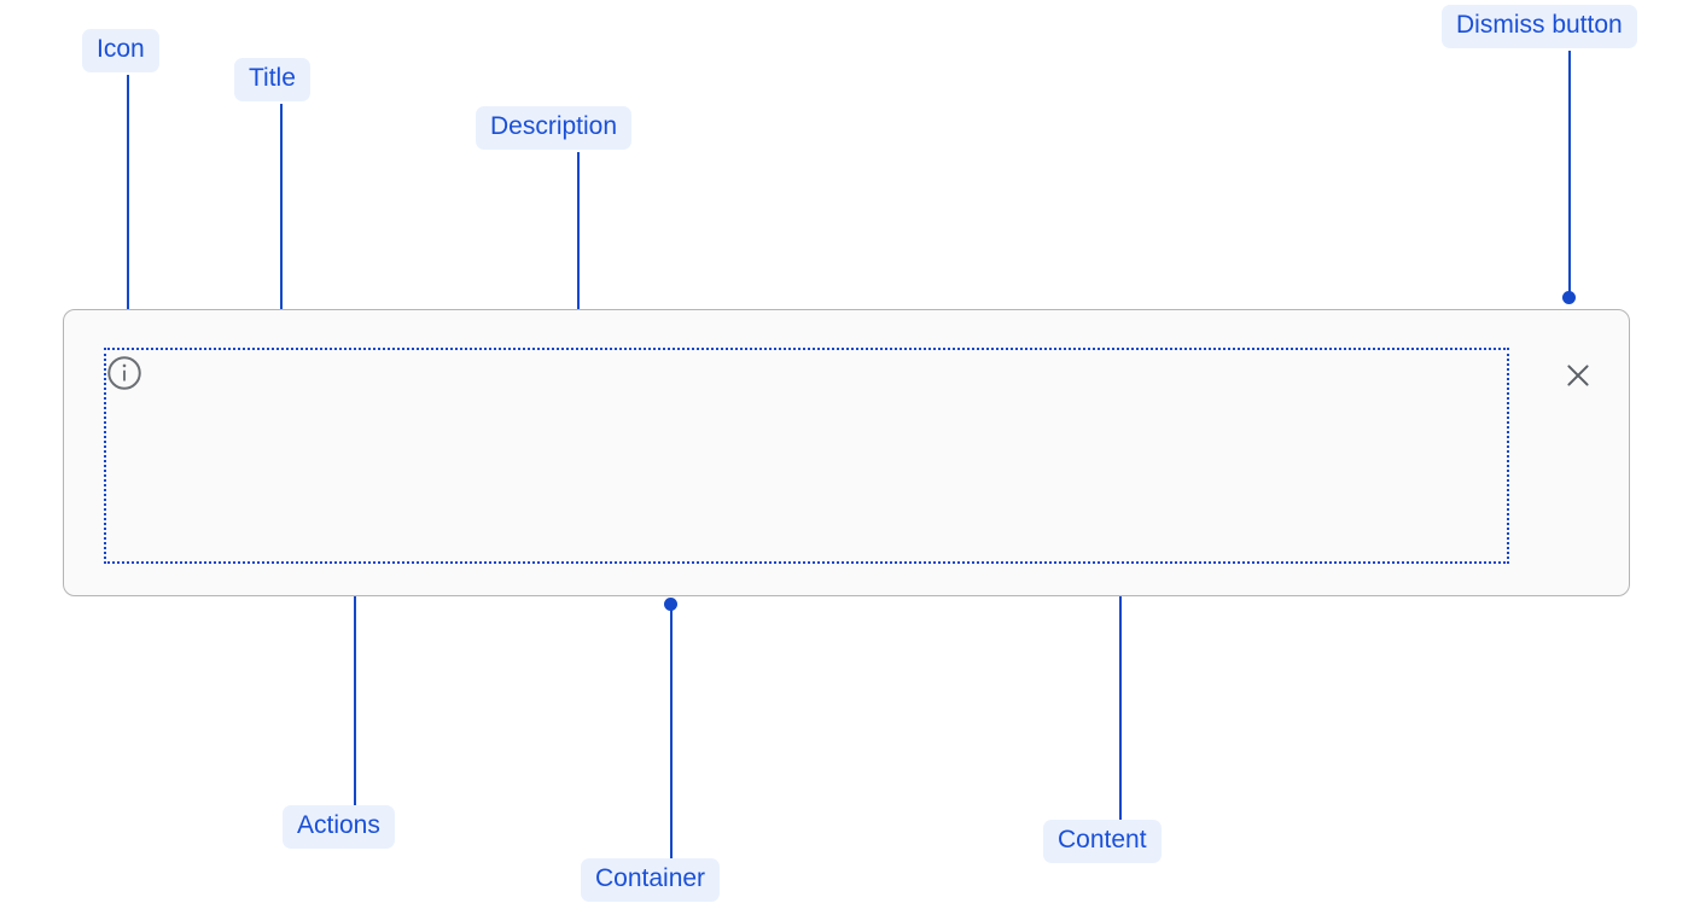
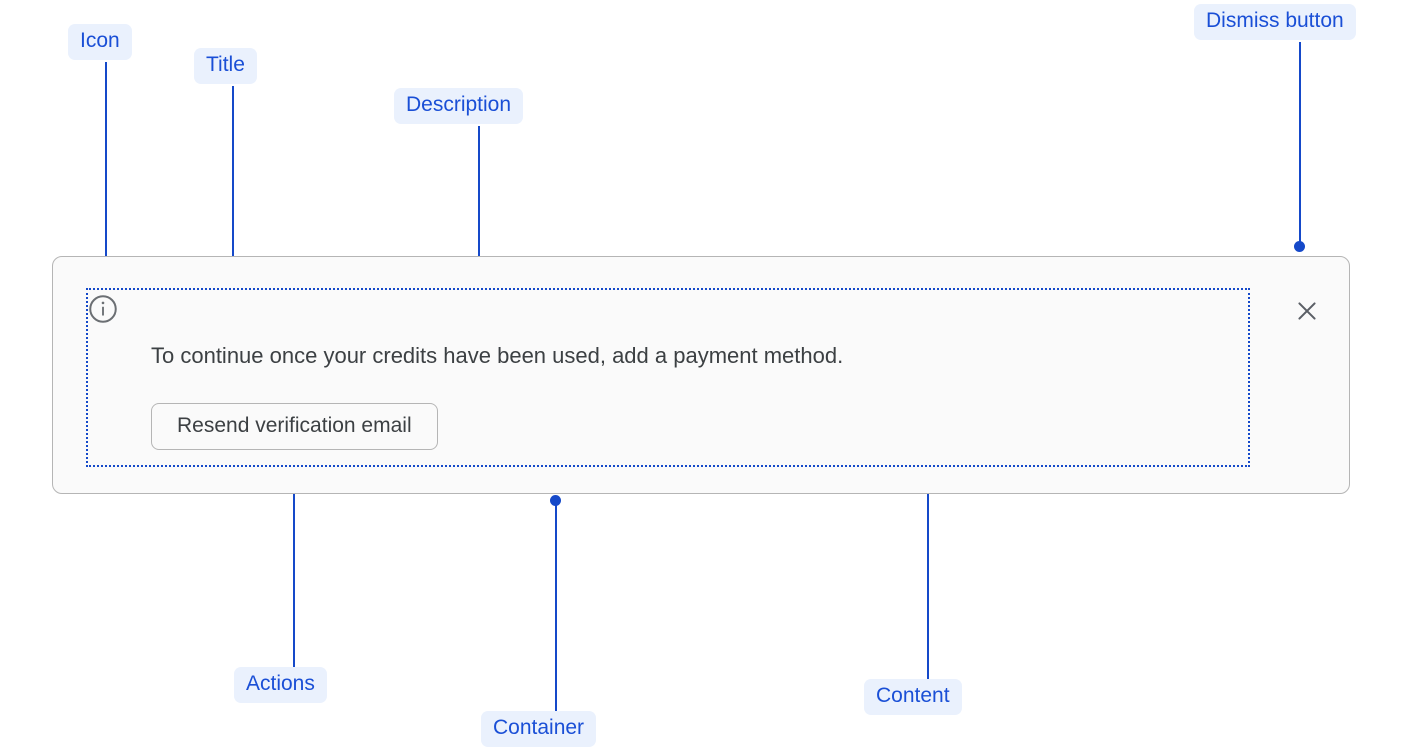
  Icon
  Title
  Description
  Dismiss button
  Actions
  Container
  Content
+ To continue once your credits have been used, add a payment method.
+ Resend verification email
